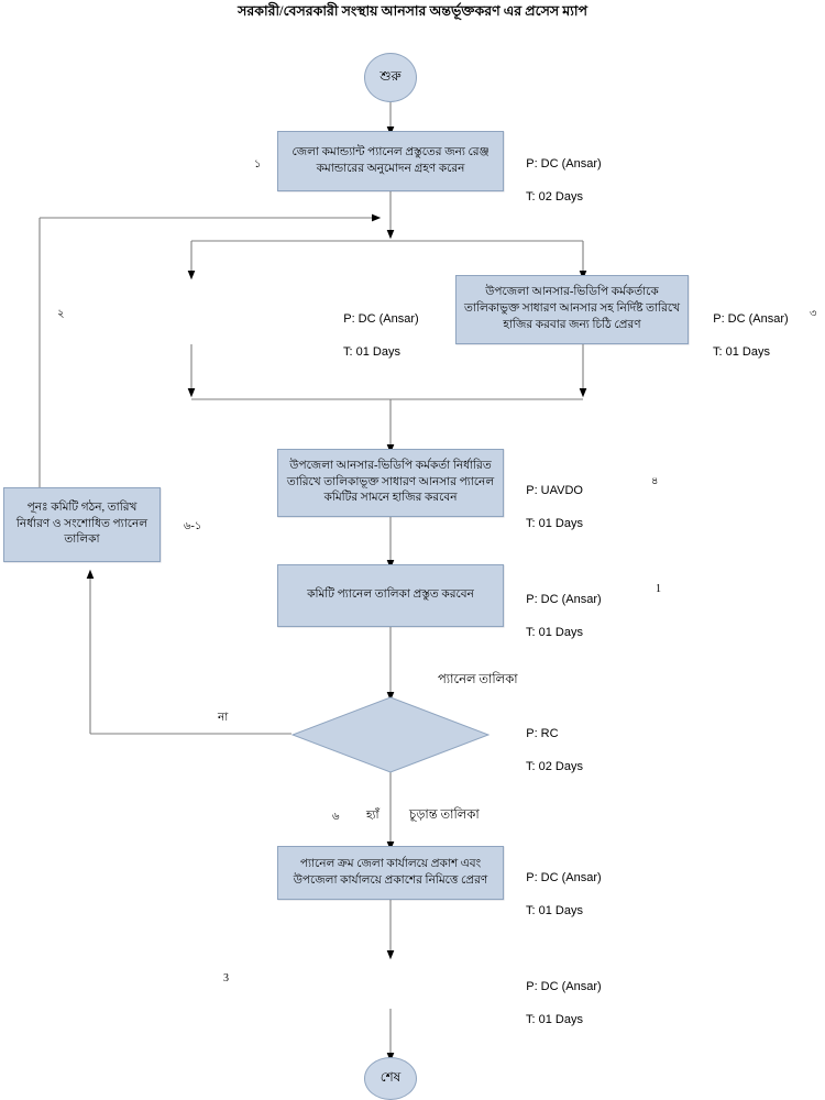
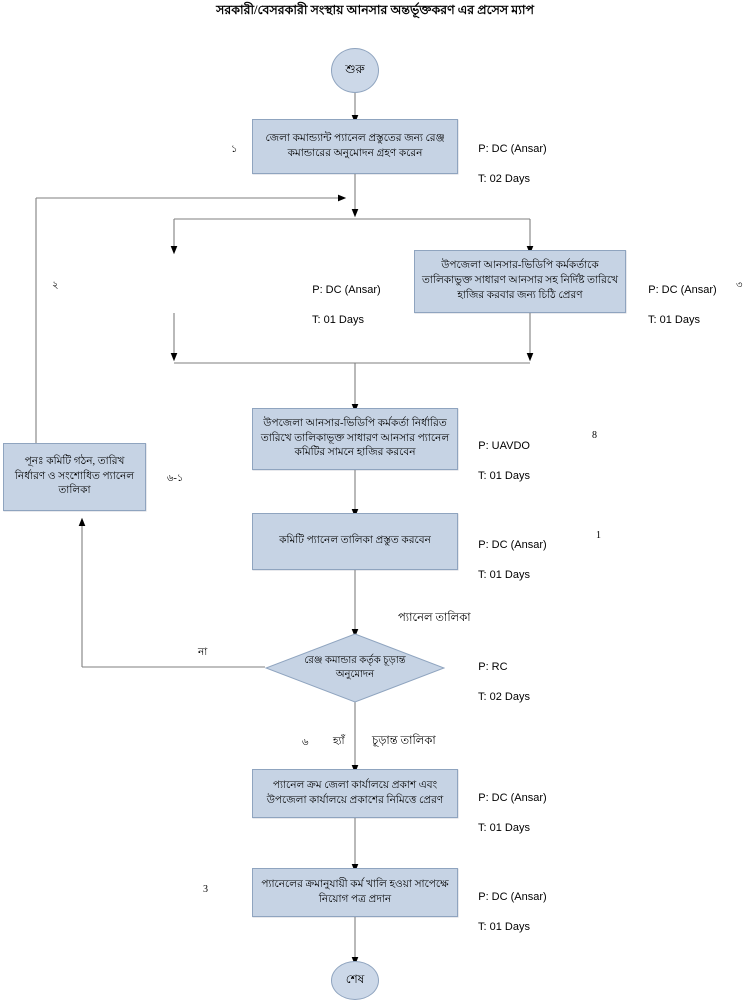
  সরকারী/বেসরকারী সংস্থায় আনসার অন্তর্ভূক্তকরণ এর প্রসেস ম্যাপ
  শুরু
  শেষ
  জেলা কমান্ড্যান্ট প্যানেল প্রস্তুতের জন্য রেঞ্জ কমান্ডারের অনুমোদন গ্রহণ করেন
  P: DC (Ansar)
  T: 02 Days
  ১
  P: DC (Ansar)
  T: 01 Days
  ২
  উপজেলা আনসার-ভিডিপি কর্মকর্তাকে তালিকাভুক্ত সাধারণ আনসার সহ নির্দিষ্ট তারিখে হাজির করবার জন্য চিঠি প্রেরণ
  P: DC (Ansar)
  T: 01 Days
  ৩
  উপজেলা আনসার-ভিডিপি কর্মকর্তা নির্ধারিত তারিখে তালিকাভূক্ত সাধারণ আনসার প্যানেল কমিটির সামনে হাজির করবেন
  P: UAVDO
  T: 01 Days
- ৪
+ 8
  কমিটি প্যানেল তালিকা প্রস্তুত করবেন
  P: DC (Ansar)
  T: 01 Days
  1
  পূনঃ কমিটি গঠন, তারিখ নির্ধারণ ও সংশোধিত প্যানেল তালিকা
  ৬-১
+ রেঞ্জ কমান্ডার কর্তৃক চূড়ান্ত অনুমোদন
  P: RC
  T: 02 Days
  ৬
  না
  হ্যাঁ
  প্যানেল তালিকা
  চূড়ান্ত তালিকা
  প্যানেল ক্রম জেলা কার্যালয়ে প্রকাশ এবং উপজেলা কার্যালয়ে প্রকাশের নিমিত্তে প্রেরণ
  P: DC (Ansar)
  T: 01 Days
+ প্যানেলের ক্রমানুযায়ী কর্ম খালি হওয়া সাপেক্ষে নিয়োগ পত্র প্রদান
  P: DC (Ansar)
  T: 01 Days
  3
